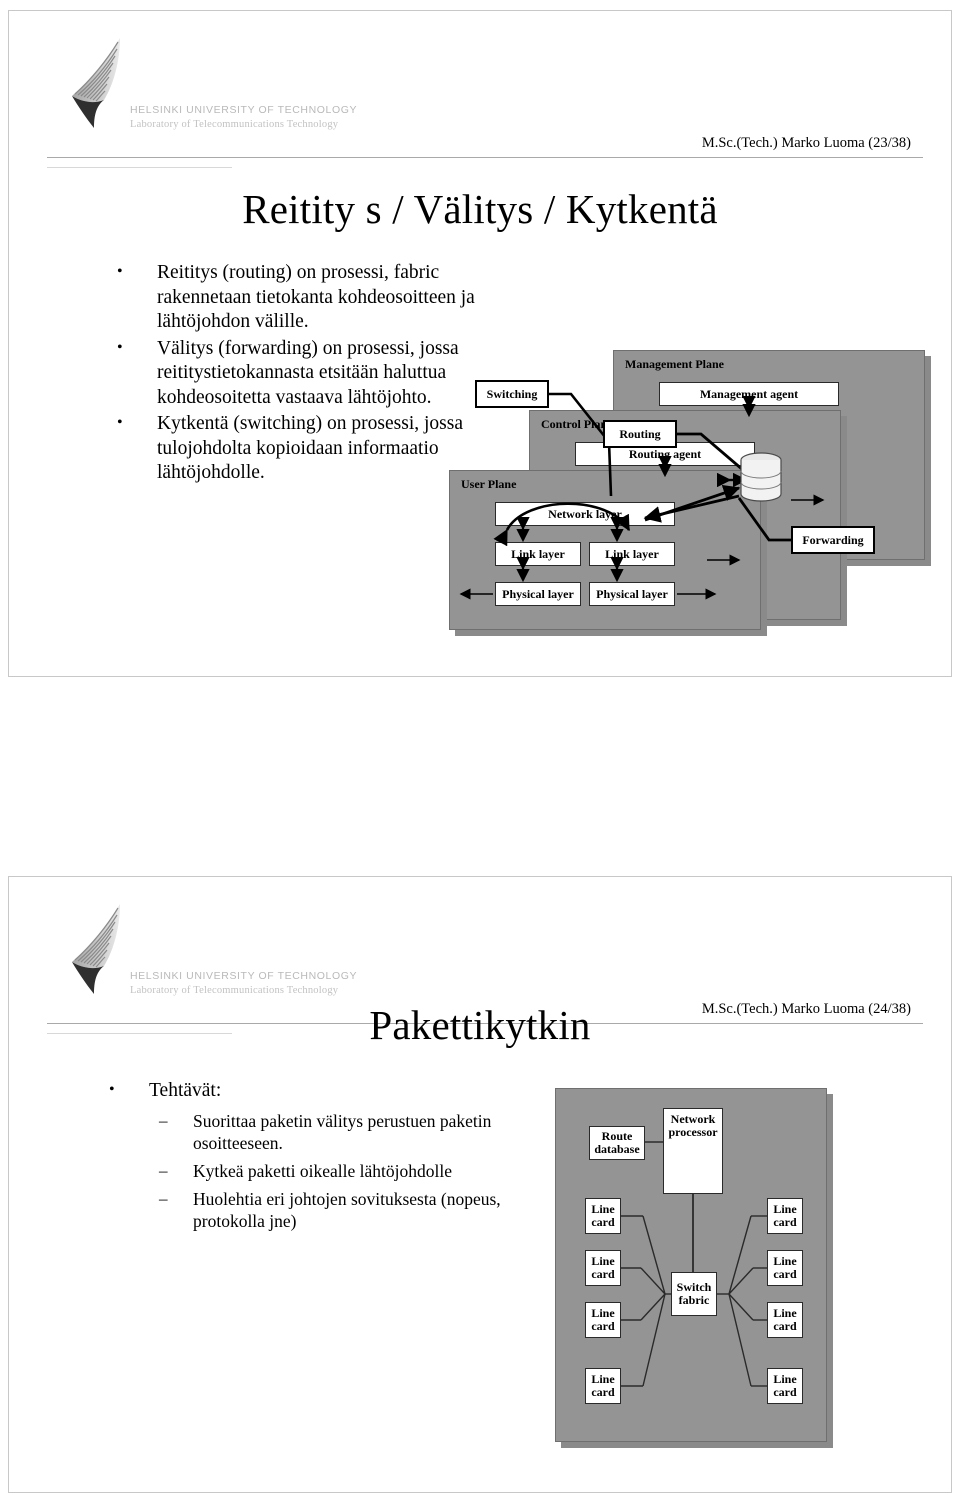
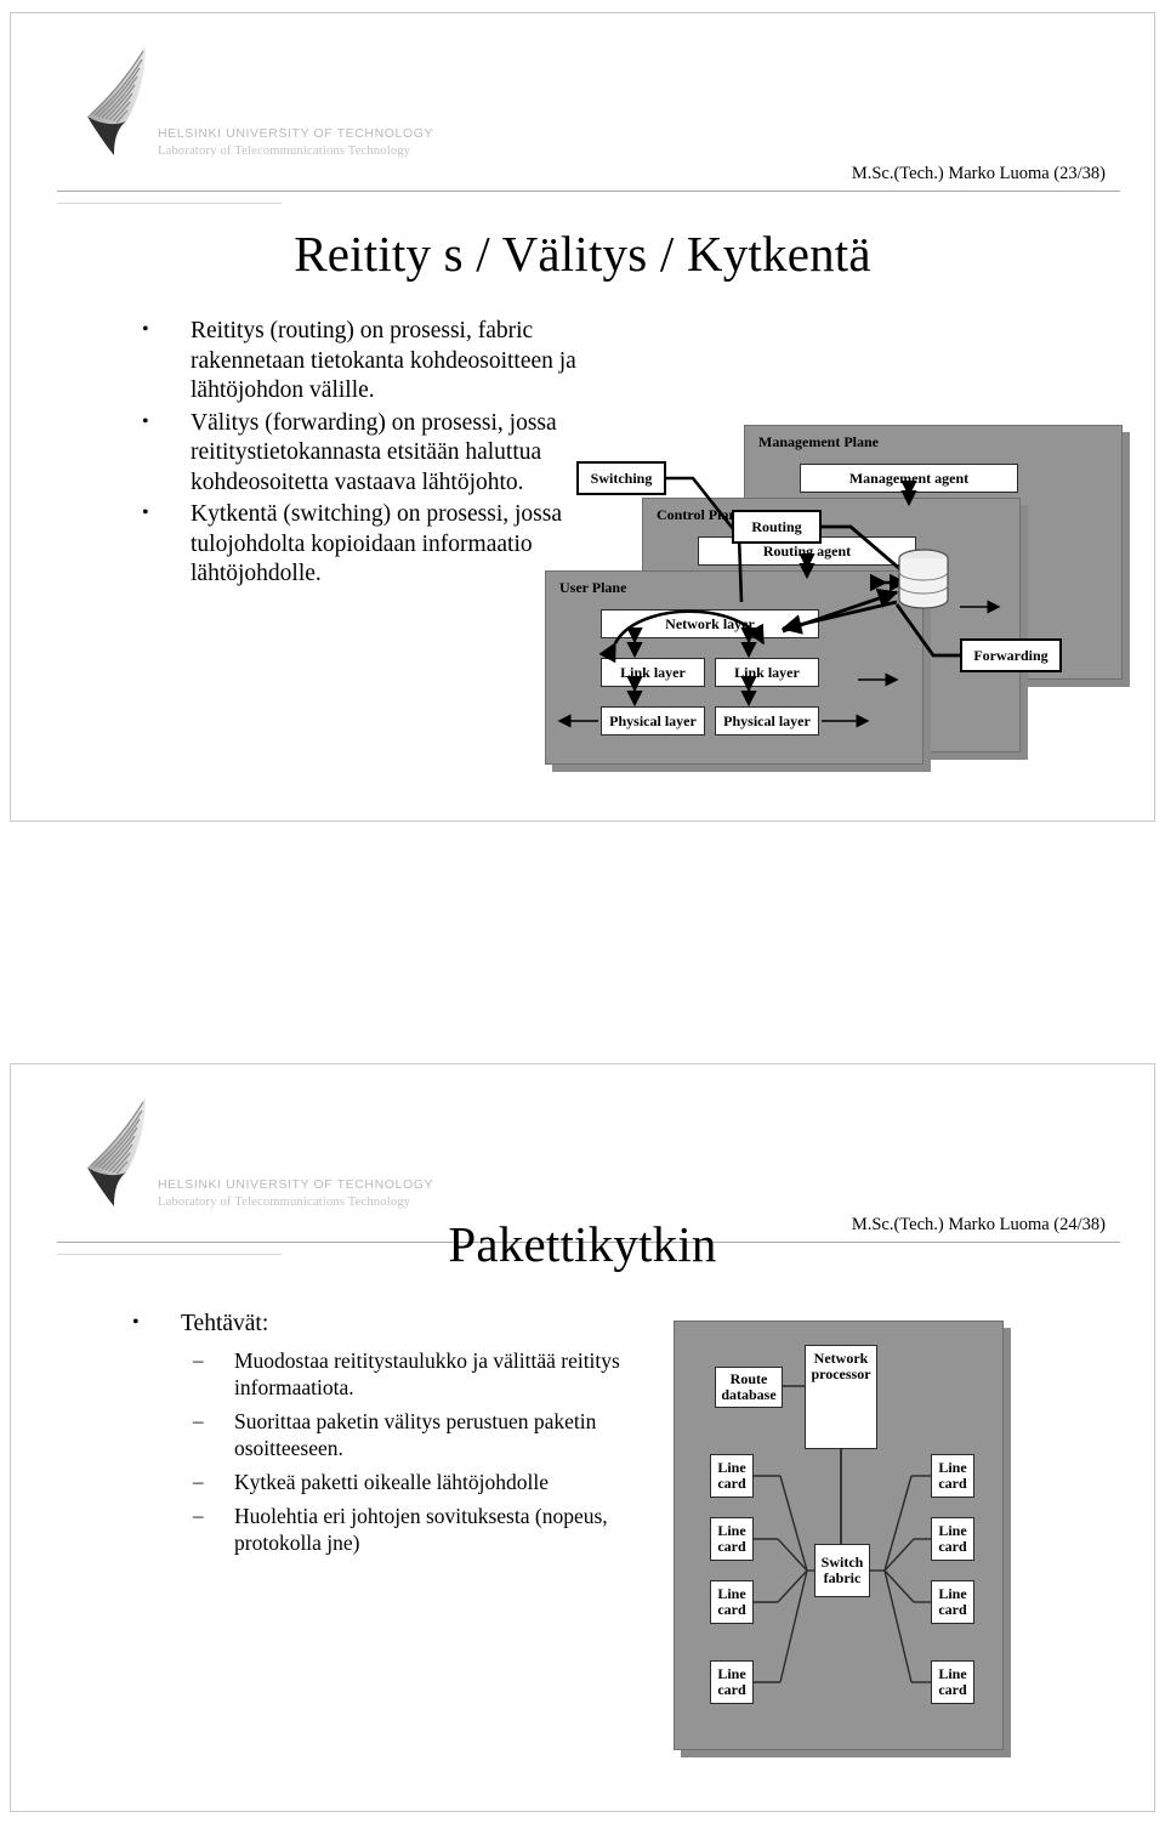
  HELSINKI UNIVERSITY OF TECHNOLOGY
  Laboratory of Telecommunications Technology
  M.Sc.(Tech.) Marko Luoma (23/38)
  Reitity s / Välitys / Kytkentä
  Reititys (routing) on prosessi, fabric rakennetaan tietokanta kohdeosoitteen ja lähtöjohdon välille.
  Välitys (forwarding) on prosessi, jossa reititystietokannasta etsitään haluttua kohdeosoitetta vastaava lähtöjohto.
  Kytkentä (switching) on prosessi, jossa tulojohdolta kopioidaan informaatio lähtöjohdolle.
  Management Plane
  Management agent
  Control Pla
  Routing agent
  User Plane
  Network layr
  Link layer
  Link layer
  Physical layer
  Physical layer
  Routing
  Switching
  Forwarding
  HELSINKI UNIVERSITY OF TECHNOLOGY
  Laboratory of Telecommunications Technology
  M.Sc.(Tech.) Marko Luoma (24/38)
  Pakettikytkin
  Tehtävät:
+ Muodostaa reititystaulukko ja välittää reititys informaatiota.
  Suorittaa paketin välitys perustuen paketin osoitteeseen.
  Kytkeä paketti oikealle lähtöjohdolle
  Huolehtia eri johtojen sovituksesta (nopeus, protokolla jne)
  Route
  database
  Network
  processor
  Switch
  fabric
  Line
  card
  Line
  card
  Line
  card
  Line
  card
  Line
  card
  Line
  card
  Line
  card
  Line
  card
